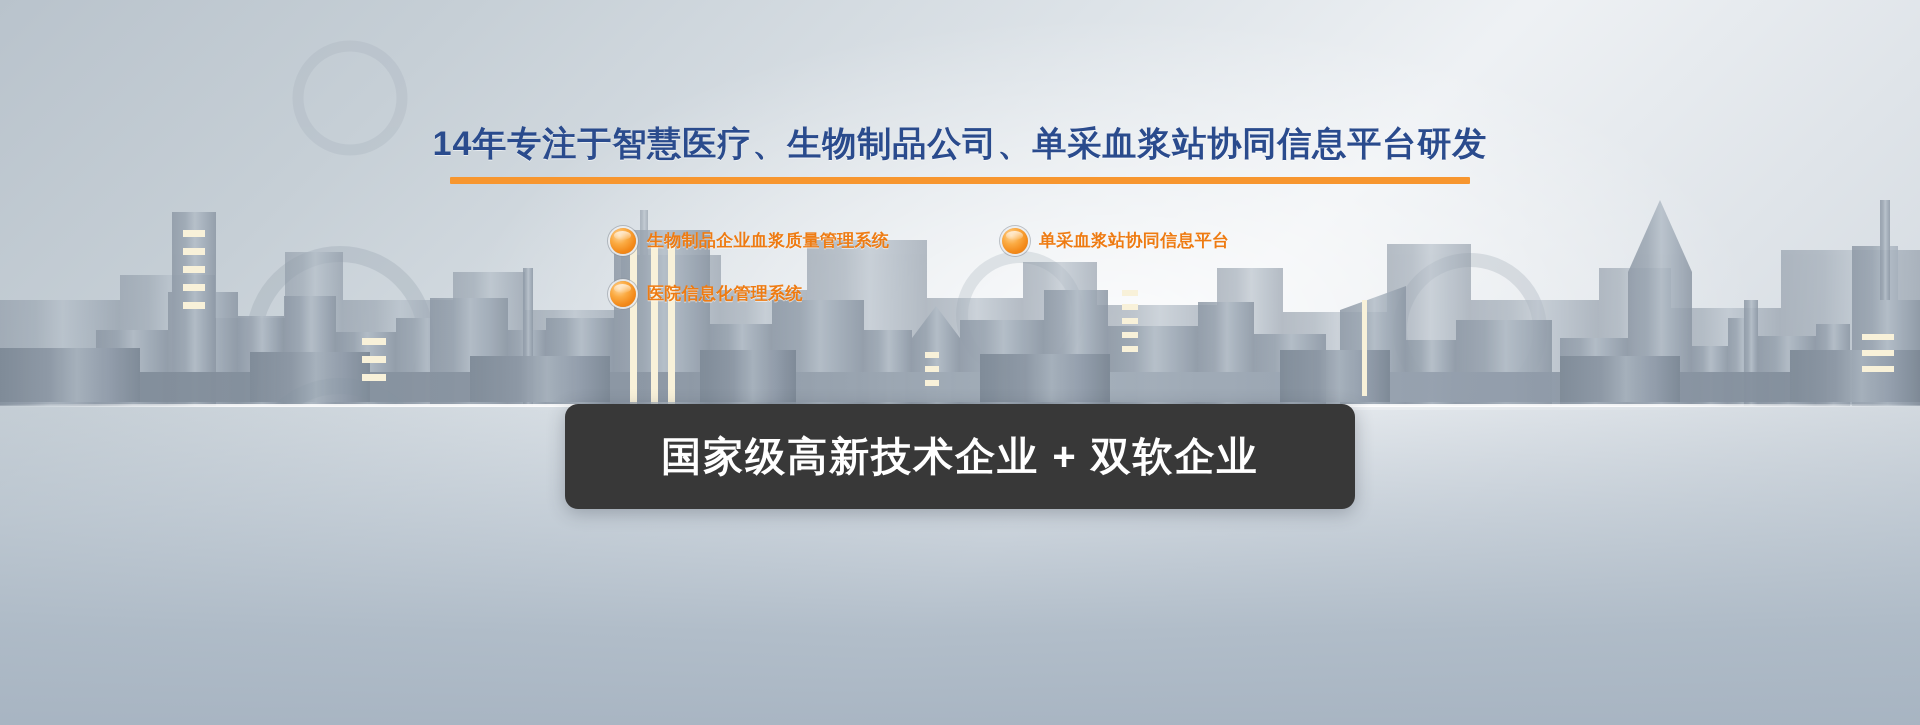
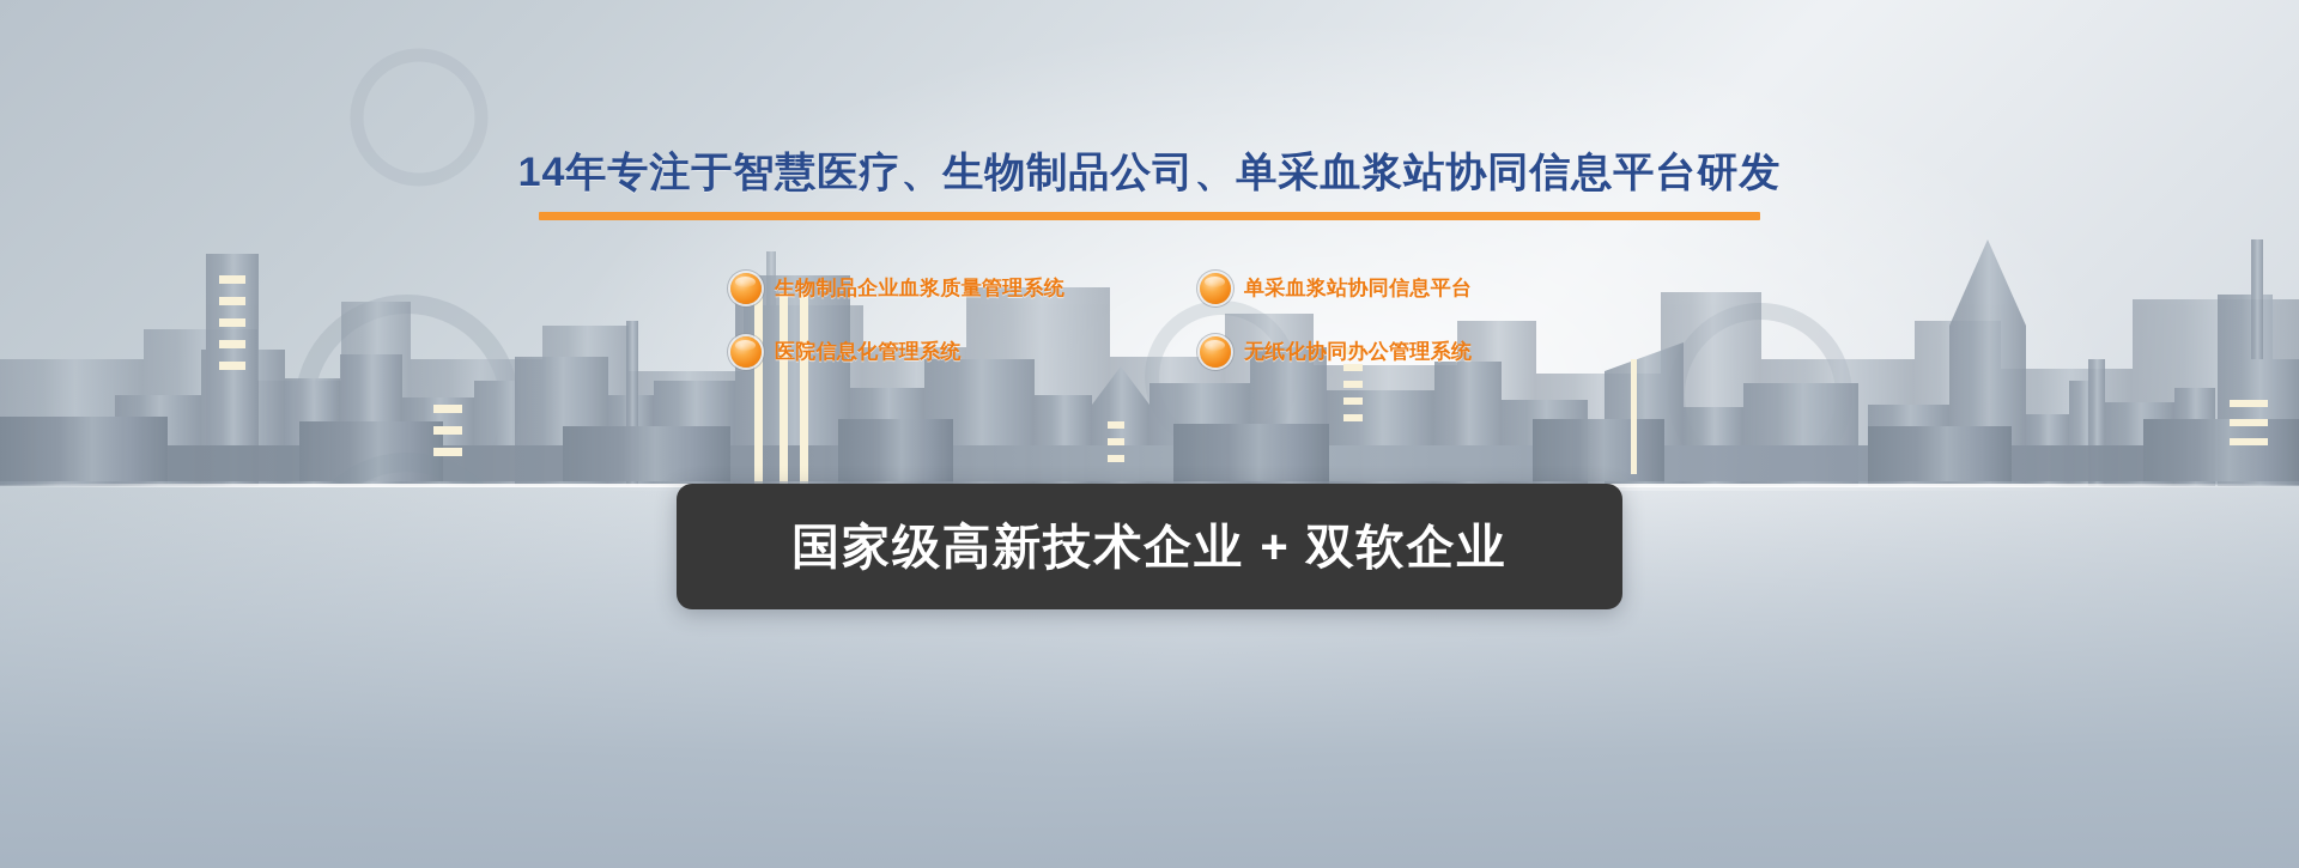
  14年专注于智慧医疗、生物制品公司、单采血浆站协同信息平台研发
  生物制品企业血浆质量管理系统
  单采血浆站协同信息平台
  医院信息化管理系统
+ 无纸化协同办公管理系统
  国家级高新技术企业 + 双软企业
